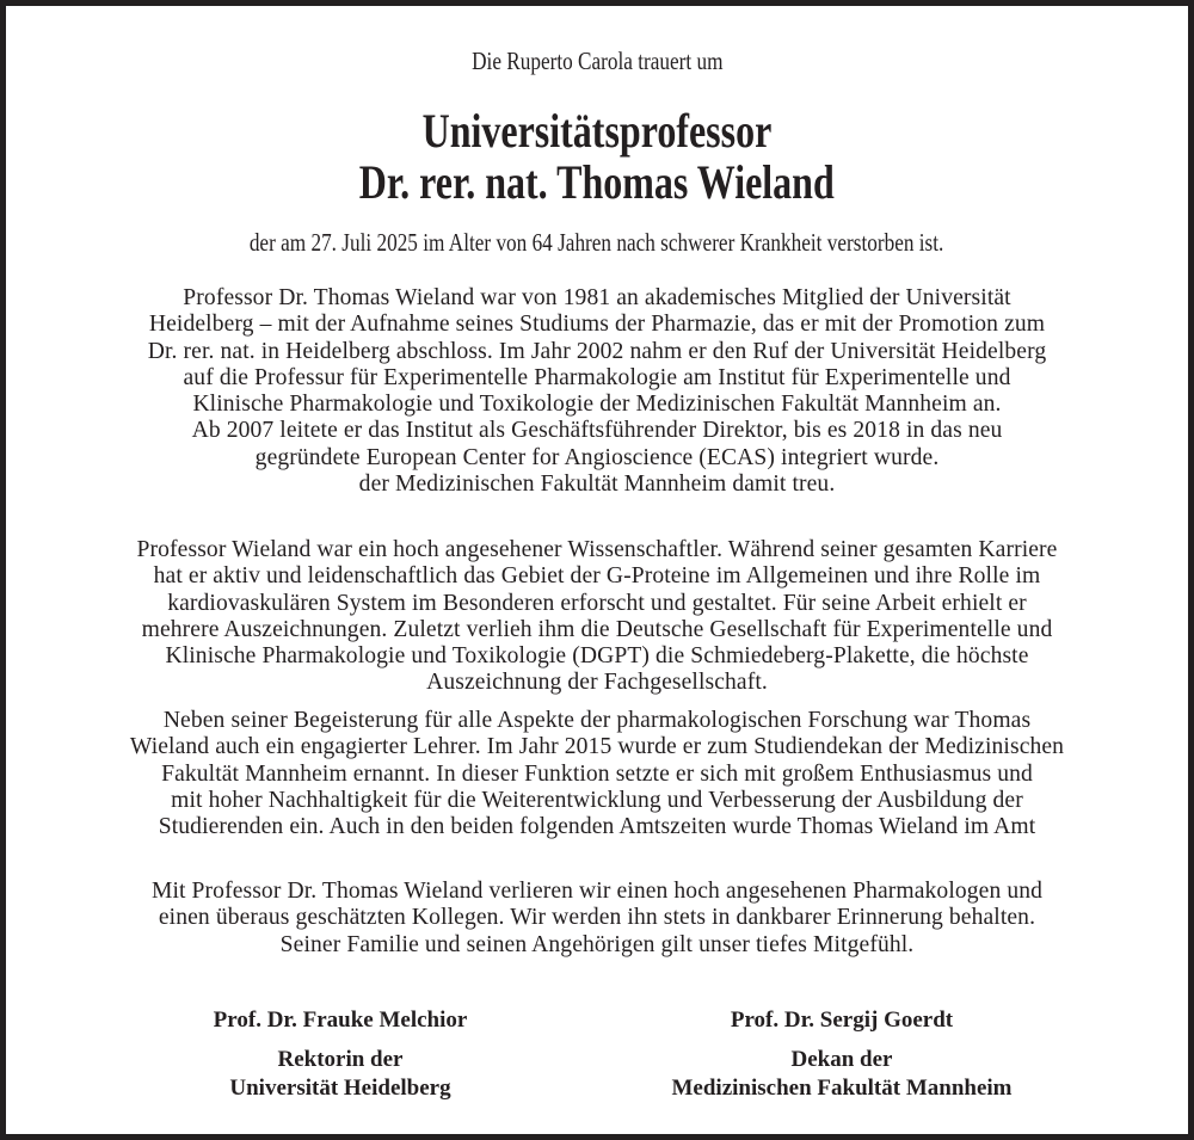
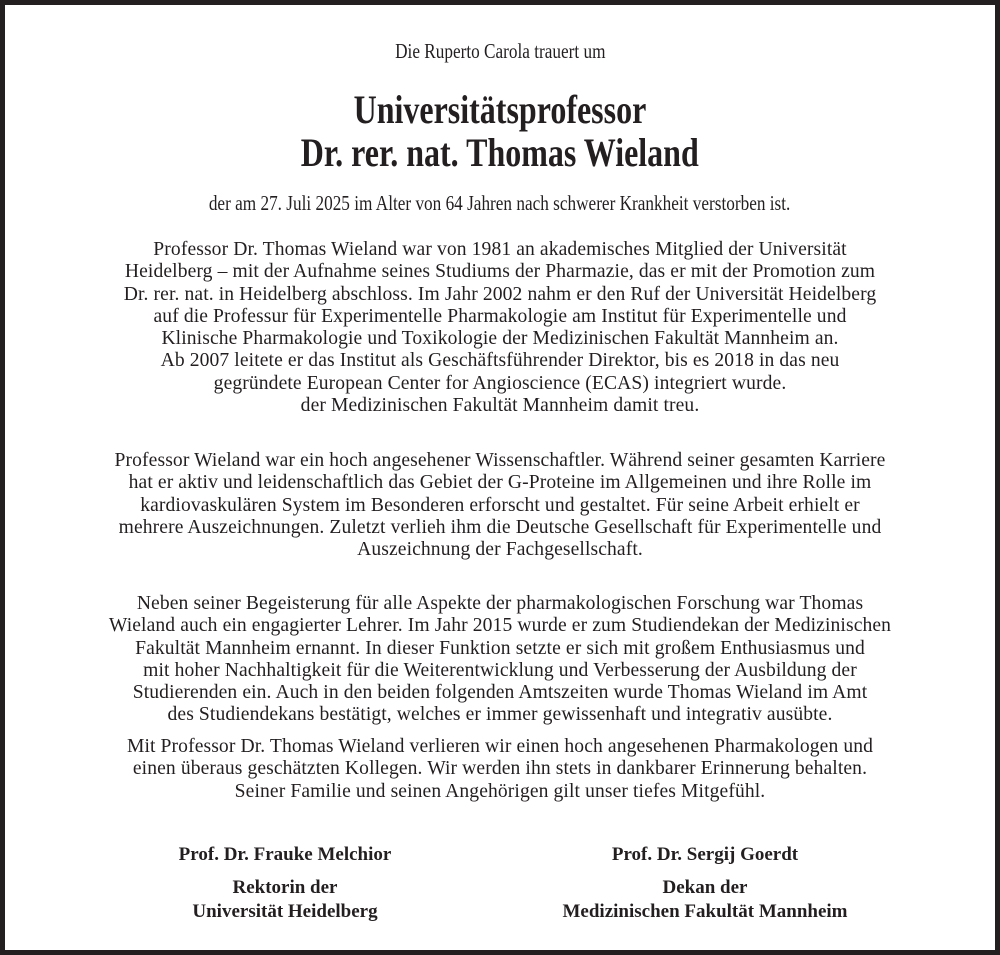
  Die Ruperto Carola trauert um
  Universitätsprofessor
  Dr. rer. nat. Thomas Wieland
  der am 27. Juli 2025 im Alter von 64 Jahren nach schwerer Krankheit verstorben ist.
  Professor Dr. Thomas Wieland war von 1981 an akademisches Mitglied der Universität
  Heidelberg – mit der Aufnahme seines Studiums der Pharmazie, das er mit der Promotion zum
  Dr. rer. nat. in Heidelberg abschloss. Im Jahr 2002 nahm er den Ruf der Universität Heidelberg
  auf die Professur für Experimentelle Pharmakologie am Institut für Experimentelle und
  Klinische Pharmakologie und Toxikologie der Medizinischen Fakultät Mannheim an.
  Ab 2007 leitete er das Institut als Geschäftsführender Direktor, bis es 2018 in das neu
  gegründete European Center for Angioscience (ECAS) integriert wurde.
  der Medizinischen Fakultät Mannheim damit treu.
  Professor Wieland war ein hoch angesehener Wissenschaftler. Während seiner gesamten Karriere
  hat er aktiv und leidenschaftlich das Gebiet der G-Proteine im Allgemeinen und ihre Rolle im
  kardiovaskulären System im Besonderen erforscht und gestaltet. Für seine Arbeit erhielt er
  mehrere Auszeichnungen. Zuletzt verlieh ihm die Deutsche Gesellschaft für Experimentelle und
- Klinische Pharmakologie und Toxikologie (DGPT) die Schmiedeberg-Plakette, die höchste
  Auszeichnung der Fachgesellschaft.
  Neben seiner Begeisterung für alle Aspekte der pharmakologischen Forschung war Thomas
  Wieland auch ein engagierter Lehrer. Im Jahr 2015 wurde er zum Studiendekan der Medizinischen
  Fakultät Mannheim ernannt. In dieser Funktion setzte er sich mit großem Enthusiasmus und
  mit hoher Nachhaltigkeit für die Weiterentwicklung und Verbesserung der Ausbildung der
  Studierenden ein. Auch in den beiden folgenden Amtszeiten wurde Thomas Wieland im Amt
+ des Studiendekans bestätigt, welches er immer gewissenhaft und integrativ ausübte.
  Mit Professor Dr. Thomas Wieland verlieren wir einen hoch angesehenen Pharmakologen und
  einen überaus geschätzten Kollegen. Wir werden ihn stets in dankbarer Erinnerung behalten.
  Seiner Familie und seinen Angehörigen gilt unser tiefes Mitgefühl.
  Prof. Dr. Frauke Melchior
  Rektorin der
  Universität Heidelberg
  Prof. Dr. Sergij Goerdt
  Dekan der
  Medizinischen Fakultät Mannheim
